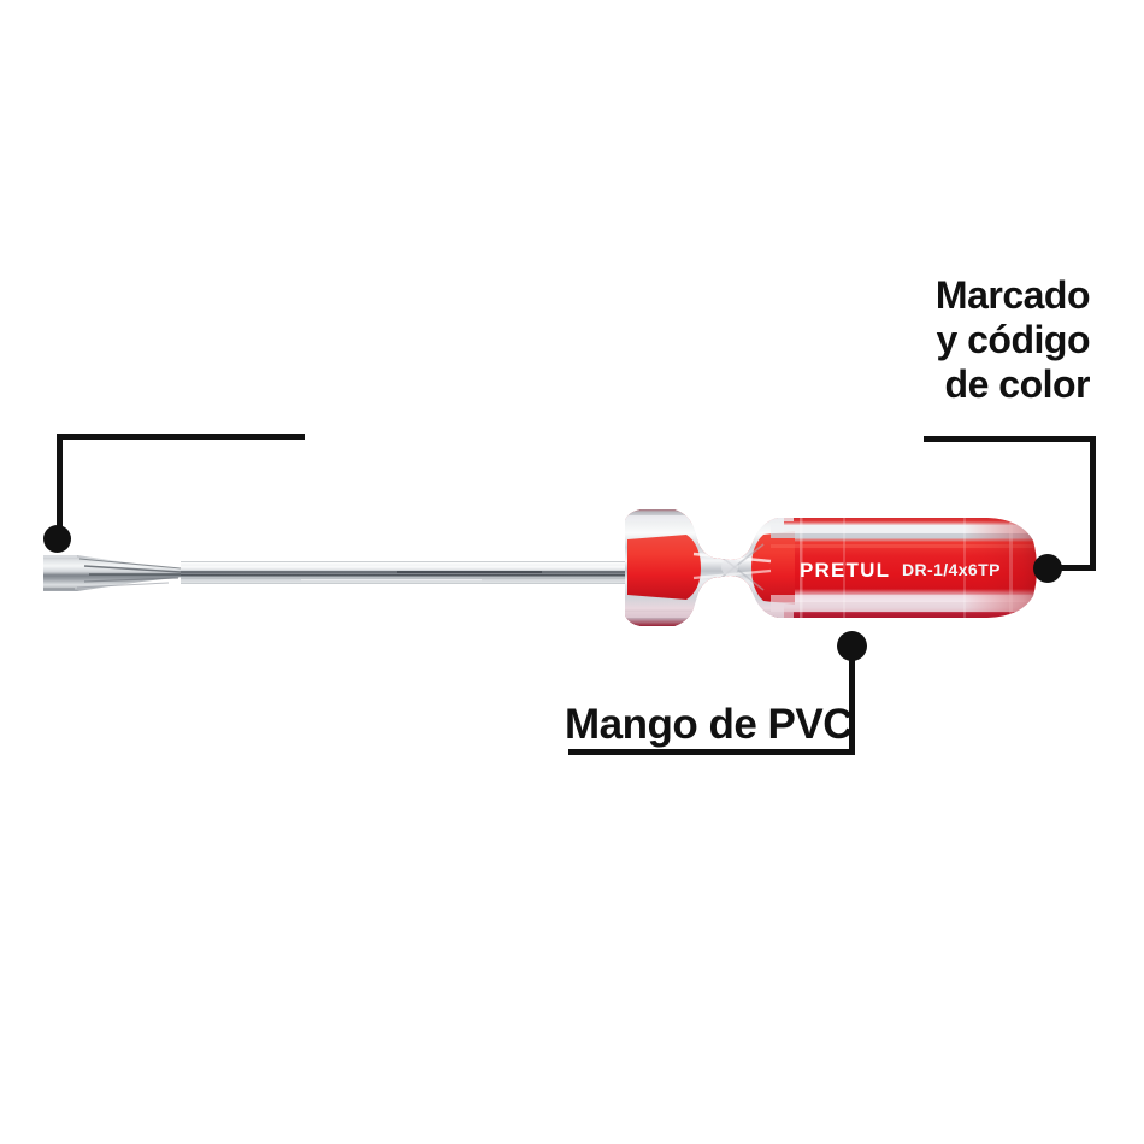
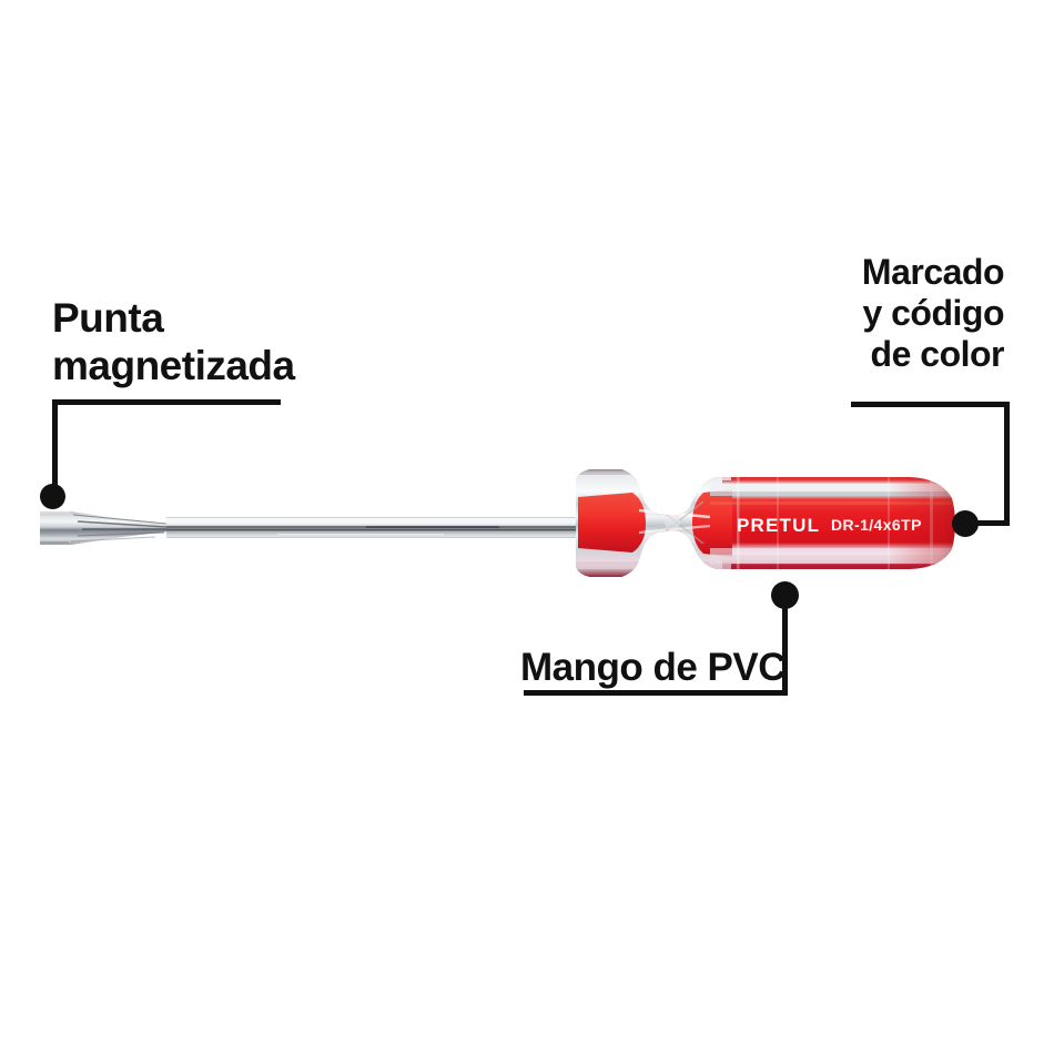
  PRETUL
  DR-1/4x6TP
+ Punta
+ magnetizada
  Marcado
  y código
  de color
  Mango de PVC
